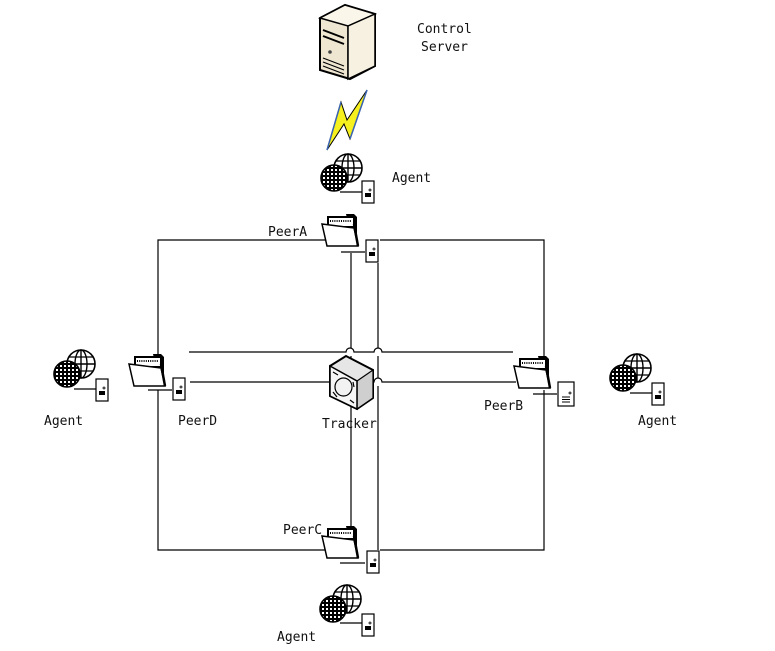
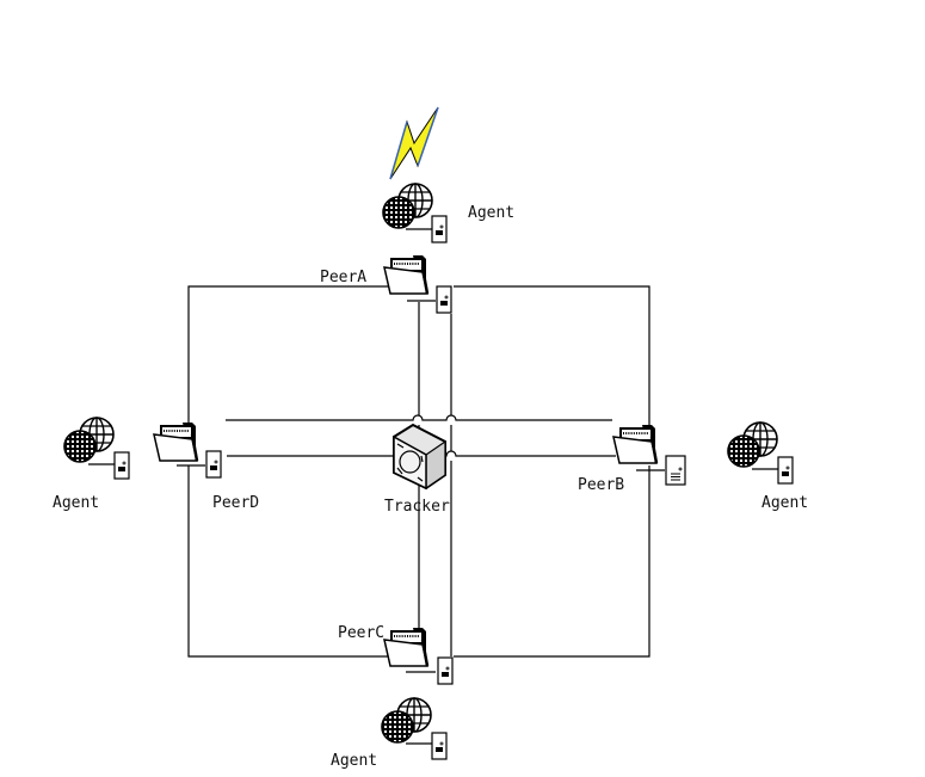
- Control
- Server
  Agent
  PeerA
  PeerD
  PeerB
  PeerC
  Tracker
  Agent
  Agent
  Agent
